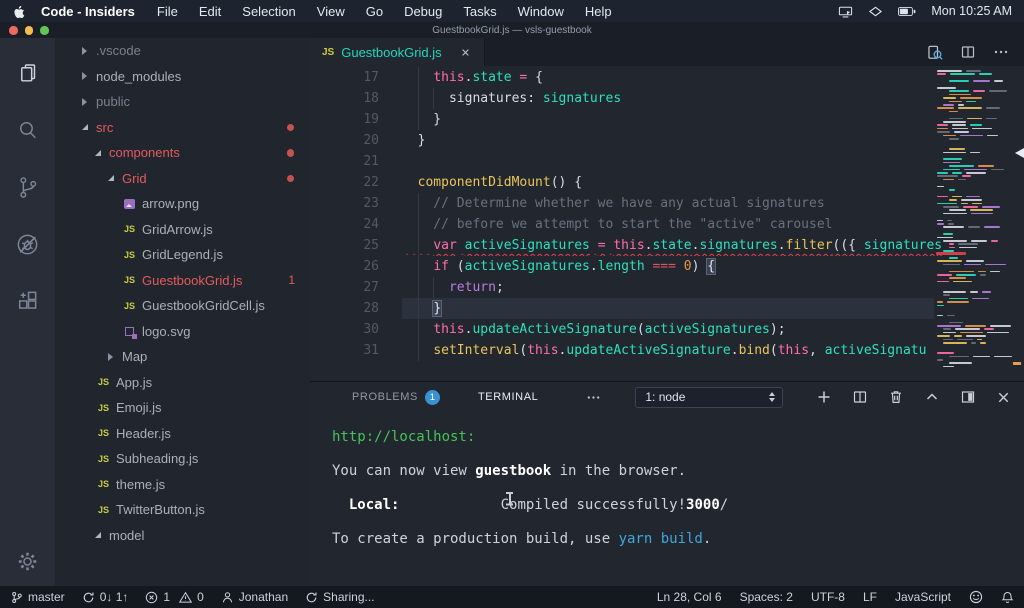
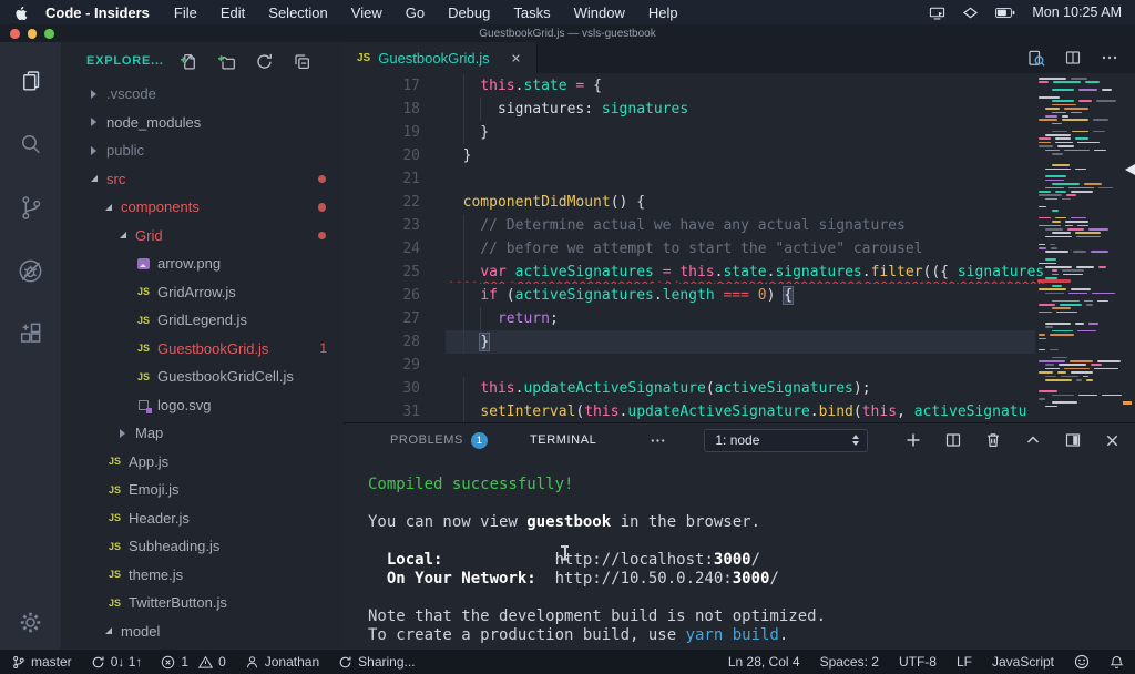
  Code - Insiders
  File
  Edit
  Selection
  View
  Go
  Debug
  Tasks
  Window
  Help
  Mon 10:25 AM
  GuestbookGrid.js — vsls-guestbook
+ EXPLORE...
  .vscode
  node_modules
  public
  src
  components
  Grid
  arrow.png
  JS
  GridArrow.js
  JS
  GridLegend.js
  JS
  GuestbookGrid.js
  1
  JS
  GuestbookGridCell.js
  logo.svg
  Map
  JS
  App.js
  JS
  Emoji.js
  JS
  Header.js
  JS
  Subheading.js
  JS
  theme.js
  JS
  TwitterButton.js
  model
  JS
  GuestbookGrid.js
  17
  this.state = {
  18
  signatures: signatures
  19
  }
  20
  }
  21
  22
  componentDidMount() {
  23
- // Determine whether we have any actual signatures
+ // Determine actual we have any actual signatures
  24
  // before we attempt to start the "active" carousel
  25
  var activeSignatures = this.state.signatures.filter(({ signatures
  26
  if (activeSignatures.length === 0) {
  27
  return;
  28
  }
+ 29
  30
  this.updateActiveSignature(activeSignatures);
  31
  setInterval(this.updateActiveSignature.bind(this, activeSignatu
  PROBLEMS
  1
  TERMINAL
  1: node
- http://localhost:
+ Compiled successfully!
  You can now view guestbook in the browser.
- Local: Compiled successfully!3000/
+ Local: http://localhost:3000/
+ On Your Network: http://10.50.0.240:3000/
+ Note that the development build is not optimized.
  To create a production build, use yarn build.
  master
  0↓ 1↑
  1
  0
  Jonathan
  Sharing...
- Ln 28, Col 6
+ Ln 28, Col 4
  Spaces: 2
  UTF-8
  LF
  JavaScript
